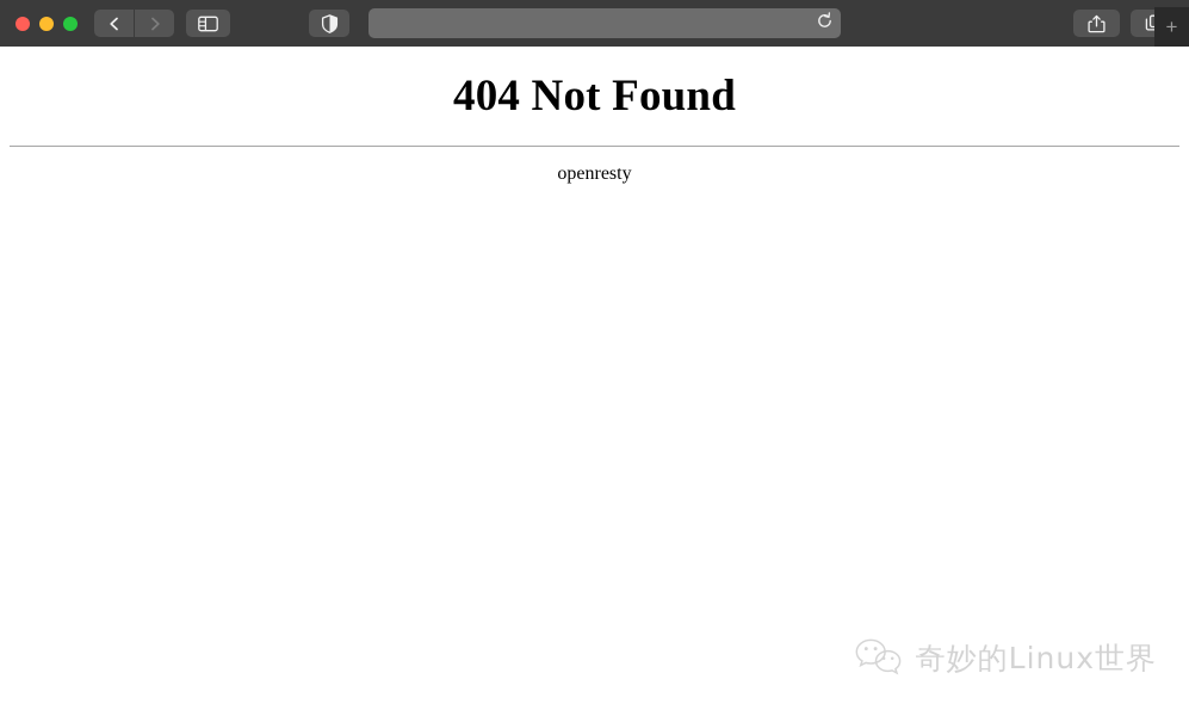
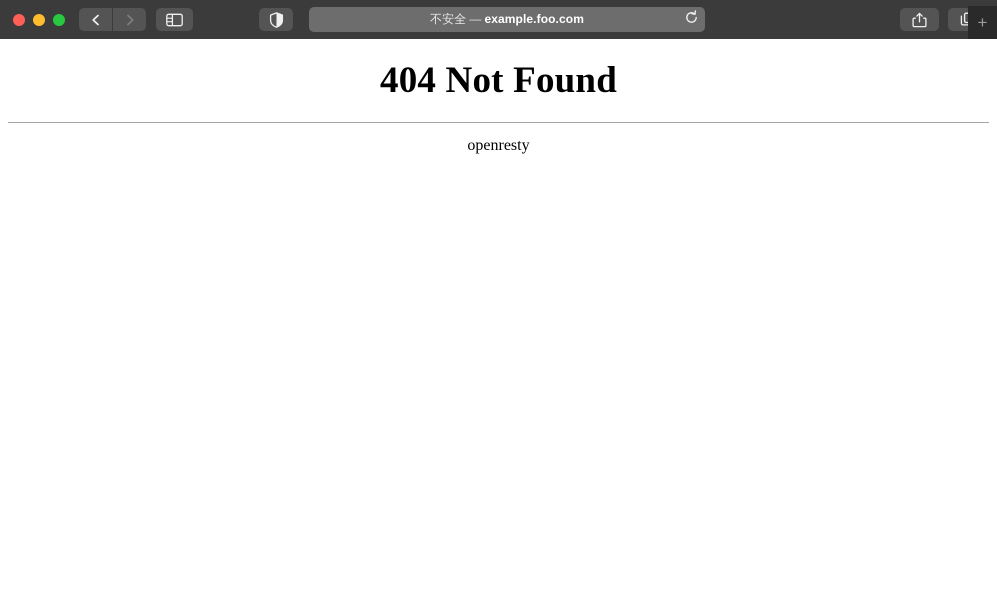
+ 不安全 — example.foo.com
  +
  404 Not Found
  openresty
- 奇妙的Linux世界
